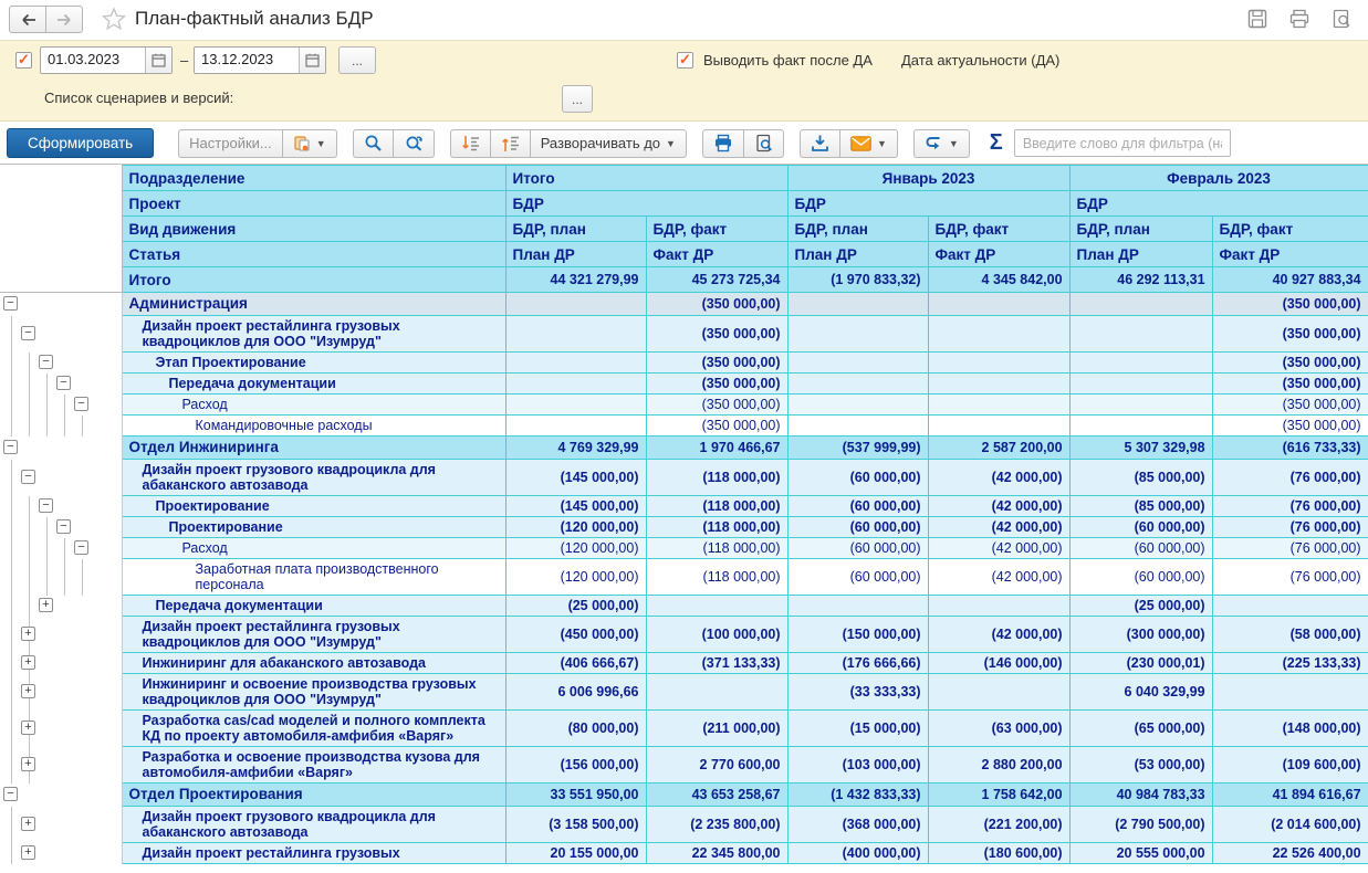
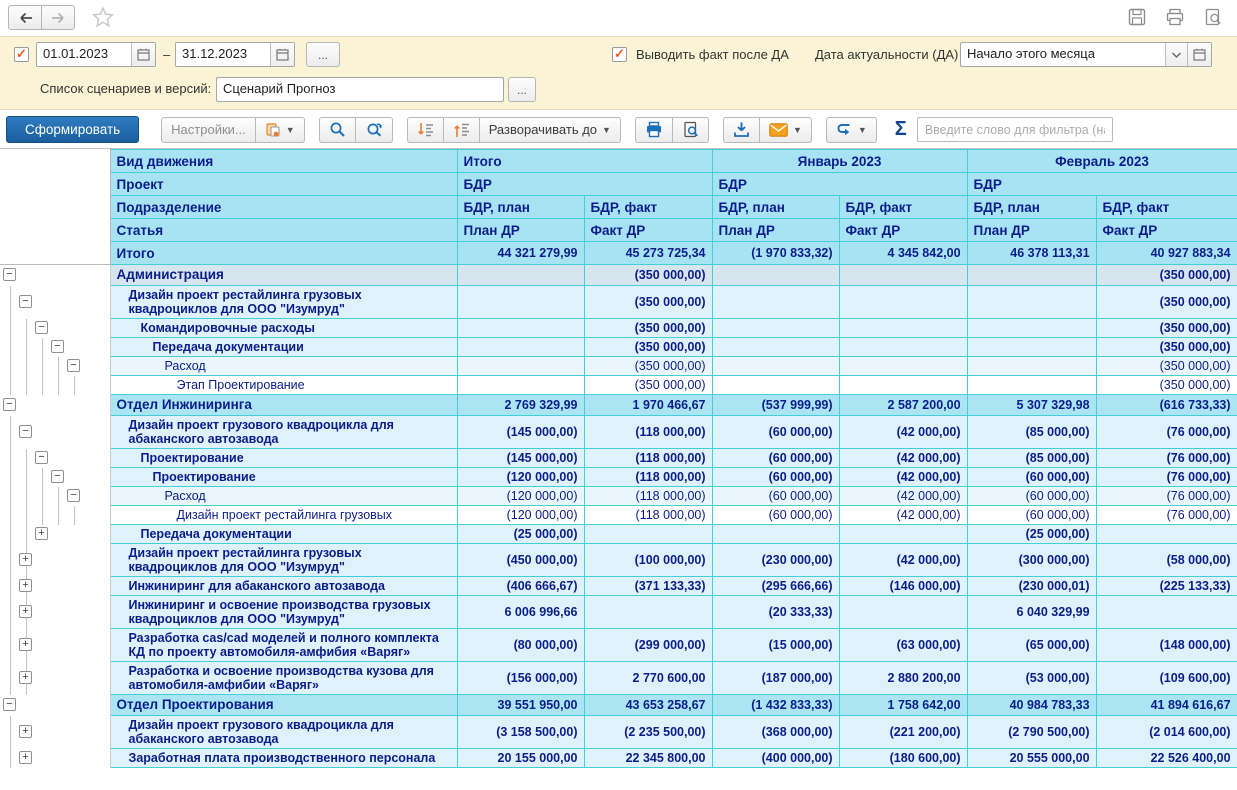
- План-фактный анализ БДР
  ✓
- 01.03.2023
+ 01.01.2023
  –
- 13.12.2023
+ 31.12.2023
  ...
  ✓
  Выводить факт после ДА
  Дата актуальности (ДА)
+ Начало этого месяца
  Список сценариев и версий:
+ Сценарий Прогноз
  ...
  Сформировать
  Настройки...
  ▼
  Разворачивать до
  ▼
  ▼
  ▼
  Σ
- 	Подразделение	Итого	Январь 2023	Февраль 2023
+ 	Вид движения	Итого	Январь 2023	Февраль 2023
  Проект	БДР	БДР	БДР
- Вид движения	БДР, план	БДР, факт	БДР, план	БДР, факт	БДР, план	БДР, факт
+ Подразделение	БДР, план	БДР, факт	БДР, план	БДР, факт	БДР, план	БДР, факт
  Статья	План ДР	Факт ДР	План ДР	Факт ДР	План ДР	Факт ДР
- Итого	44 321 279,99	45 273 725,34	(1 970 833,32)	4 345 842,00	46 292 113,31	40 927 883,34
+ Итого	44 321 279,99	45 273 725,34	(1 970 833,32)	4 345 842,00	46 378 113,31	40 927 883,34
  −	Администрация		(350 000,00)				(350 000,00)
  −	Дизайн проект рестайлинга грузовых квадроциклов для ООО "Изумруд"		(350 000,00)				(350 000,00)
- −	Этап Проектирование		(350 000,00)				(350 000,00)
+ −	Командировочные расходы		(350 000,00)				(350 000,00)
  −	Передача документации		(350 000,00)				(350 000,00)
  −	Расход		(350 000,00)				(350 000,00)
- 	Командировочные расходы		(350 000,00)				(350 000,00)
+ 	Этап Проектирование		(350 000,00)				(350 000,00)
- −	Отдел Инжиниринга	4 769 329,99	1 970 466,67	(537 999,99)	2 587 200,00	5 307 329,98	(616 733,33)
+ −	Отдел Инжиниринга	2 769 329,99	1 970 466,67	(537 999,99)	2 587 200,00	5 307 329,98	(616 733,33)
  −	Дизайн проект грузового квадроцикла для абаканского автозавода	(145 000,00)	(118 000,00)	(60 000,00)	(42 000,00)	(85 000,00)	(76 000,00)
  −	Проектирование	(145 000,00)	(118 000,00)	(60 000,00)	(42 000,00)	(85 000,00)	(76 000,00)
  −	Проектирование	(120 000,00)	(118 000,00)	(60 000,00)	(42 000,00)	(60 000,00)	(76 000,00)
  −	Расход	(120 000,00)	(118 000,00)	(60 000,00)	(42 000,00)	(60 000,00)	(76 000,00)
- 	Заработная плата производственного персонала	(120 000,00)	(118 000,00)	(60 000,00)	(42 000,00)	(60 000,00)	(76 000,00)
+ 	Дизайн проект рестайлинга грузовых	(120 000,00)	(118 000,00)	(60 000,00)	(42 000,00)	(60 000,00)	(76 000,00)
  +	Передача документации	(25 000,00)				(25 000,00)
- +	Дизайн проект рестайлинга грузовых квадроциклов для ООО "Изумруд"	(450 000,00)	(100 000,00)	(150 000,00)	(42 000,00)	(300 000,00)	(58 000,00)
+ +	Дизайн проект рестайлинга грузовых квадроциклов для ООО "Изумруд"	(450 000,00)	(100 000,00)	(230 000,00)	(42 000,00)	(300 000,00)	(58 000,00)
- +	Инжиниринг для абаканского автозавода	(406 666,67)	(371 133,33)	(176 666,66)	(146 000,00)	(230 000,01)	(225 133,33)
+ +	Инжиниринг для абаканского автозавода	(406 666,67)	(371 133,33)	(295 666,66)	(146 000,00)	(230 000,01)	(225 133,33)
- +	Инжиниринг и освоение производства грузовых квадроциклов для ООО "Изумруд"	6 006 996,66		(33 333,33)		6 040 329,99
+ +	Инжиниринг и освоение производства грузовых квадроциклов для ООО "Изумруд"	6 006 996,66		(20 333,33)		6 040 329,99
- +	Разработка cas/cad моделей и полного комплекта КД по проекту автомобиля-амфибия «Варяг»	(80 000,00)	(211 000,00)	(15 000,00)	(63 000,00)	(65 000,00)	(148 000,00)
+ +	Разработка cas/cad моделей и полного комплекта КД по проекту автомобиля-амфибия «Варяг»	(80 000,00)	(299 000,00)	(15 000,00)	(63 000,00)	(65 000,00)	(148 000,00)
- +	Разработка и освоение производства кузова для автомобиля-амфибии «Варяг»	(156 000,00)	2 770 600,00	(103 000,00)	2 880 200,00	(53 000,00)	(109 600,00)
+ +	Разработка и освоение производства кузова для автомобиля-амфибии «Варяг»	(156 000,00)	2 770 600,00	(187 000,00)	2 880 200,00	(53 000,00)	(109 600,00)
- −	Отдел Проектирования	33 551 950,00	43 653 258,67	(1 432 833,33)	1 758 642,00	40 984 783,33	41 894 616,67
+ −	Отдел Проектирования	39 551 950,00	43 653 258,67	(1 432 833,33)	1 758 642,00	40 984 783,33	41 894 616,67
- +	Дизайн проект грузового квадроцикла для абаканского автозавода	(3 158 500,00)	(2 235 800,00)	(368 000,00)	(221 200,00)	(2 790 500,00)	(2 014 600,00)
+ +	Дизайн проект грузового квадроцикла для абаканского автозавода	(3 158 500,00)	(2 235 500,00)	(368 000,00)	(221 200,00)	(2 790 500,00)	(2 014 600,00)
- +	Дизайн проект рестайлинга грузовых	20 155 000,00	22 345 800,00	(400 000,00)	(180 600,00)	20 555 000,00	22 526 400,00
+ +	Заработная плата производственного персонала	20 155 000,00	22 345 800,00	(400 000,00)	(180 600,00)	20 555 000,00	22 526 400,00
